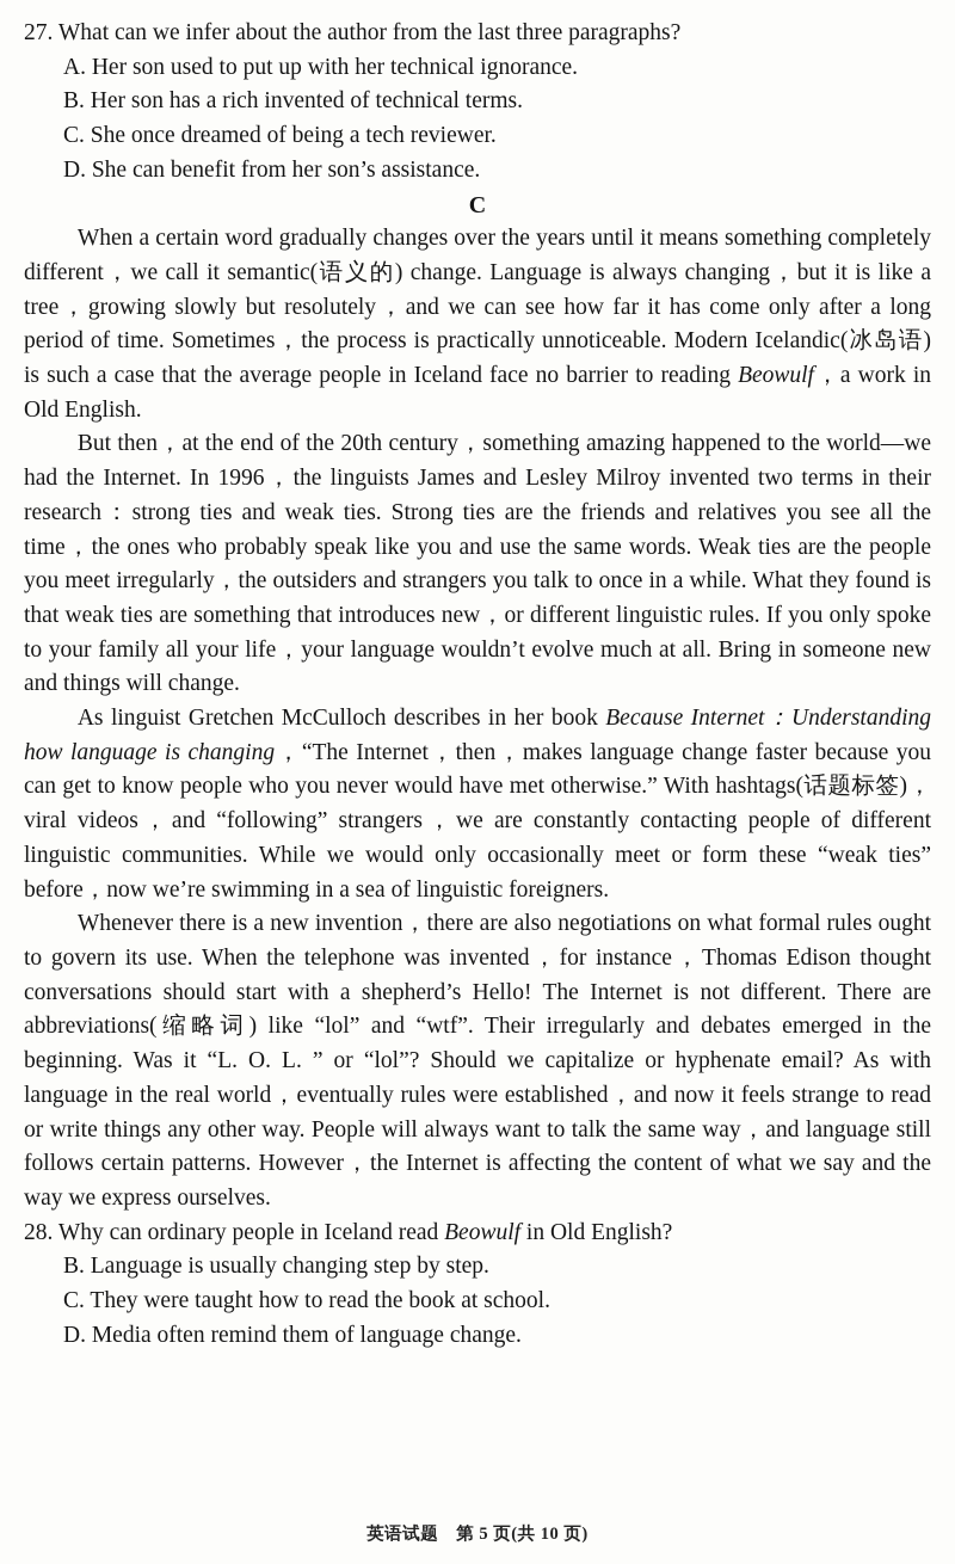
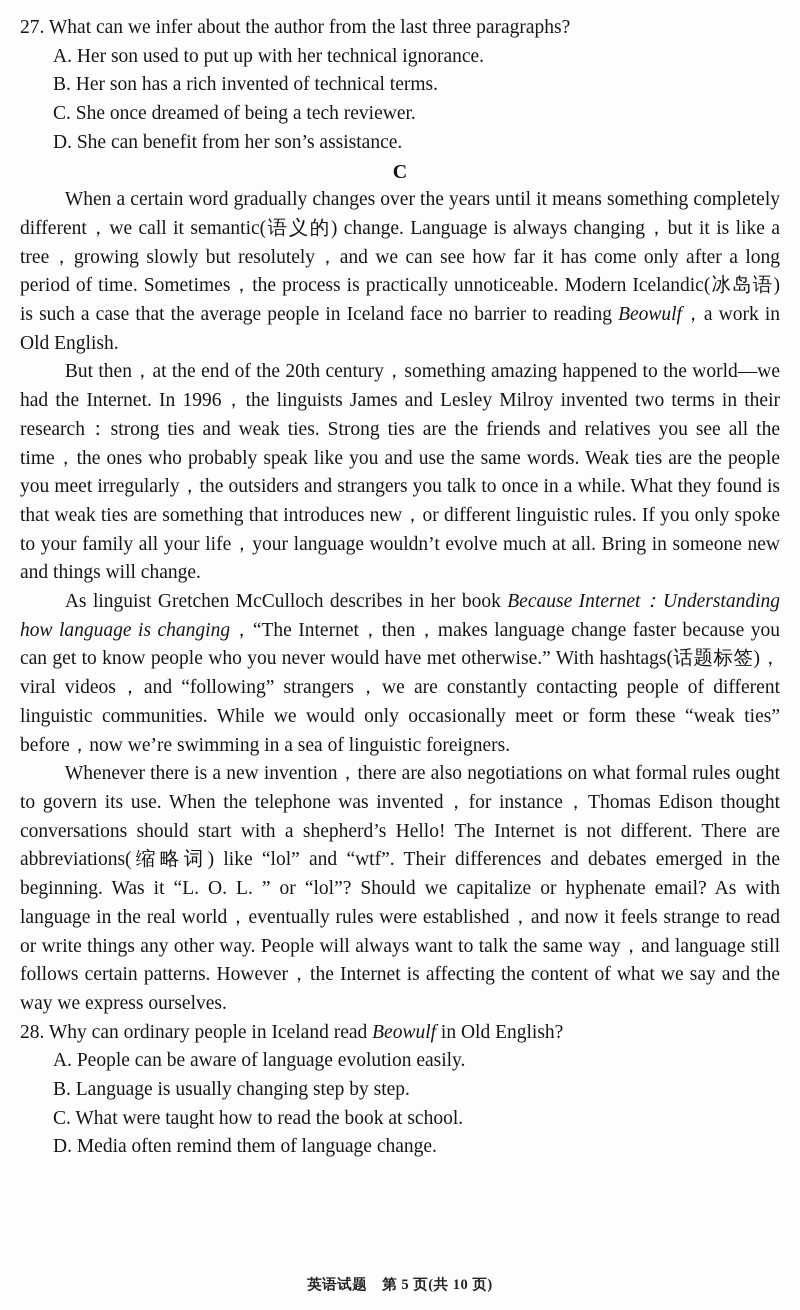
  27. What can we infer about the author from the last three paragraphs?
  A. Her son used to put up with her technical ignorance.
  B. Her son has a rich invented of technical terms.
  C. She once dreamed of being a tech reviewer.
  D. She can benefit from her son’s assistance.
  C
  When a certain word gradually changes over the years until it means something completely different，we call it semantic(语义的) change. Language is always changing，but it is like a tree，growing slowly but resolutely，and we can see how far it has come only after a long period of time. Sometimes，the process is practically unnoticeable. Modern Icelandic(冰岛语) is such a case that the average people in Iceland face no barrier to reading Beowulf，a work in Old English.
  But then，at the end of the 20th century，something amazing happened to the world—we had the Internet. In 1996，the linguists James and Lesley Milroy invented two terms in their research：strong ties and weak ties. Strong ties are the friends and relatives you see all the time，the ones who probably speak like you and use the same words. Weak ties are the people you meet irregularly，the outsiders and strangers you talk to once in a while. What they found is that weak ties are something that introduces new，or different linguistic rules. If you only spoke to your family all your life，your language wouldn’t evolve much at all. Bring in someone new and things will change.
  As linguist Gretchen McCulloch describes in her book Because Internet：Understanding how language is changing，“The Internet，then，makes language change faster because you can get to know people who you never would have met otherwise.” With hashtags(话题标签)，viral videos，and “following” strangers，we are constantly contacting people of different linguistic communities. While we would only occasionally meet or form these “weak ties” before，now we’re swimming in a sea of linguistic foreigners.
- Whenever there is a new invention，there are also negotiations on what formal rules ought to govern its use. When the telephone was invented，for instance，Thomas Edison thought conversations should start with a shepherd’s Hello! The Internet is not different. There are abbreviations(缩略词) like “lol” and “wtf”. Their irregularly and debates emerged in the beginning. Was it “L. O. L. ” or “lol”? Should we capitalize or hyphenate email? As with language in the real world，eventually rules were established，and now it feels strange to read or write things any other way. People will always want to talk the same way，and language still follows certain patterns. However，the Internet is affecting the content of what we say and the way we express ourselves.
+ Whenever there is a new invention，there are also negotiations on what formal rules ought to govern its use. When the telephone was invented，for instance，Thomas Edison thought conversations should start with a shepherd’s Hello! The Internet is not different. There are abbreviations(缩略词) like “lol” and “wtf”. Their differences and debates emerged in the beginning. Was it “L. O. L. ” or “lol”? Should we capitalize or hyphenate email? As with language in the real world，eventually rules were established，and now it feels strange to read or write things any other way. People will always want to talk the same way，and language still follows certain patterns. However，the Internet is affecting the content of what we say and the way we express ourselves.
  28. Why can ordinary people in Iceland read Beowulf in Old English?
+ A. People can be aware of language evolution easily.
  B. Language is usually changing step by step.
- C. They were taught how to read the book at school.
+ C. What were taught how to read the book at school.
  D. Media often remind them of language change.
  英语试题 第 5 页(共 10 页)
